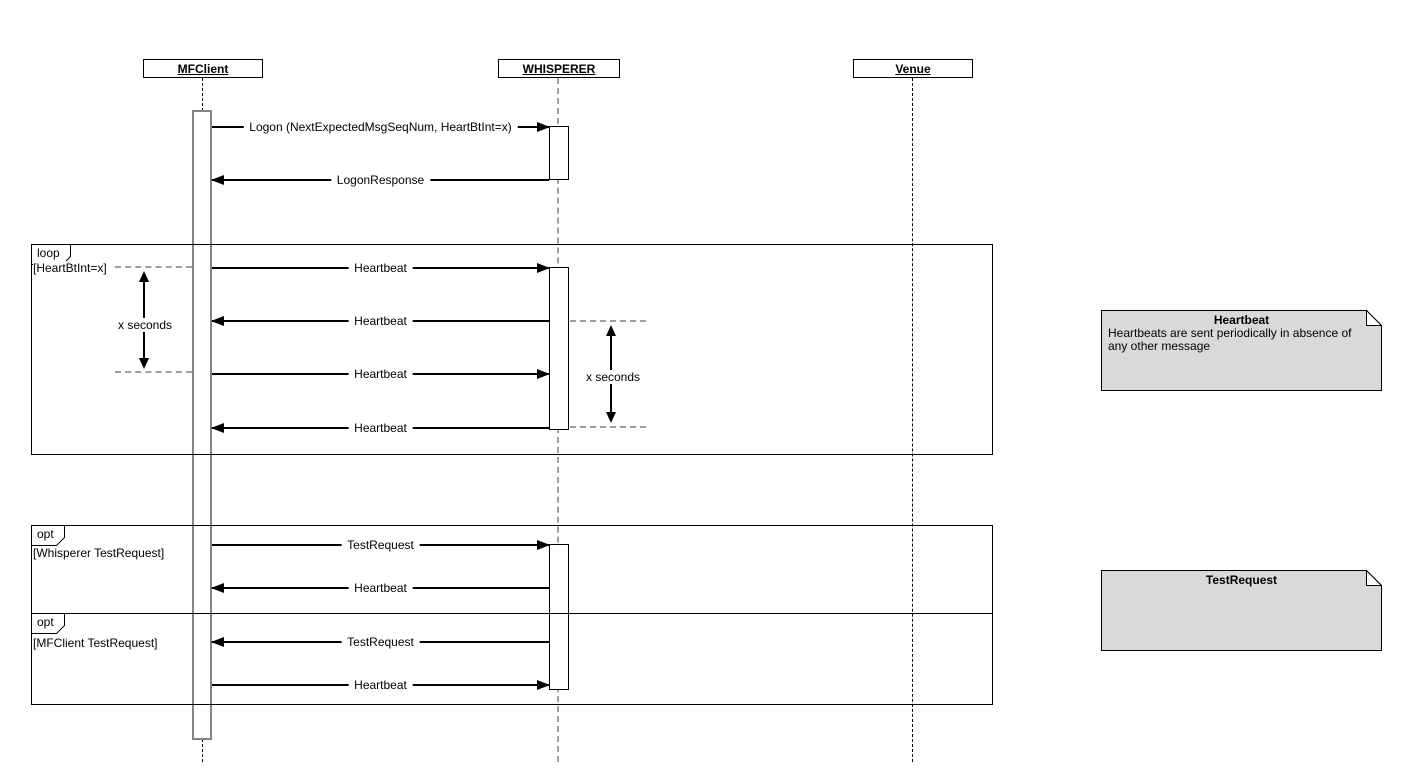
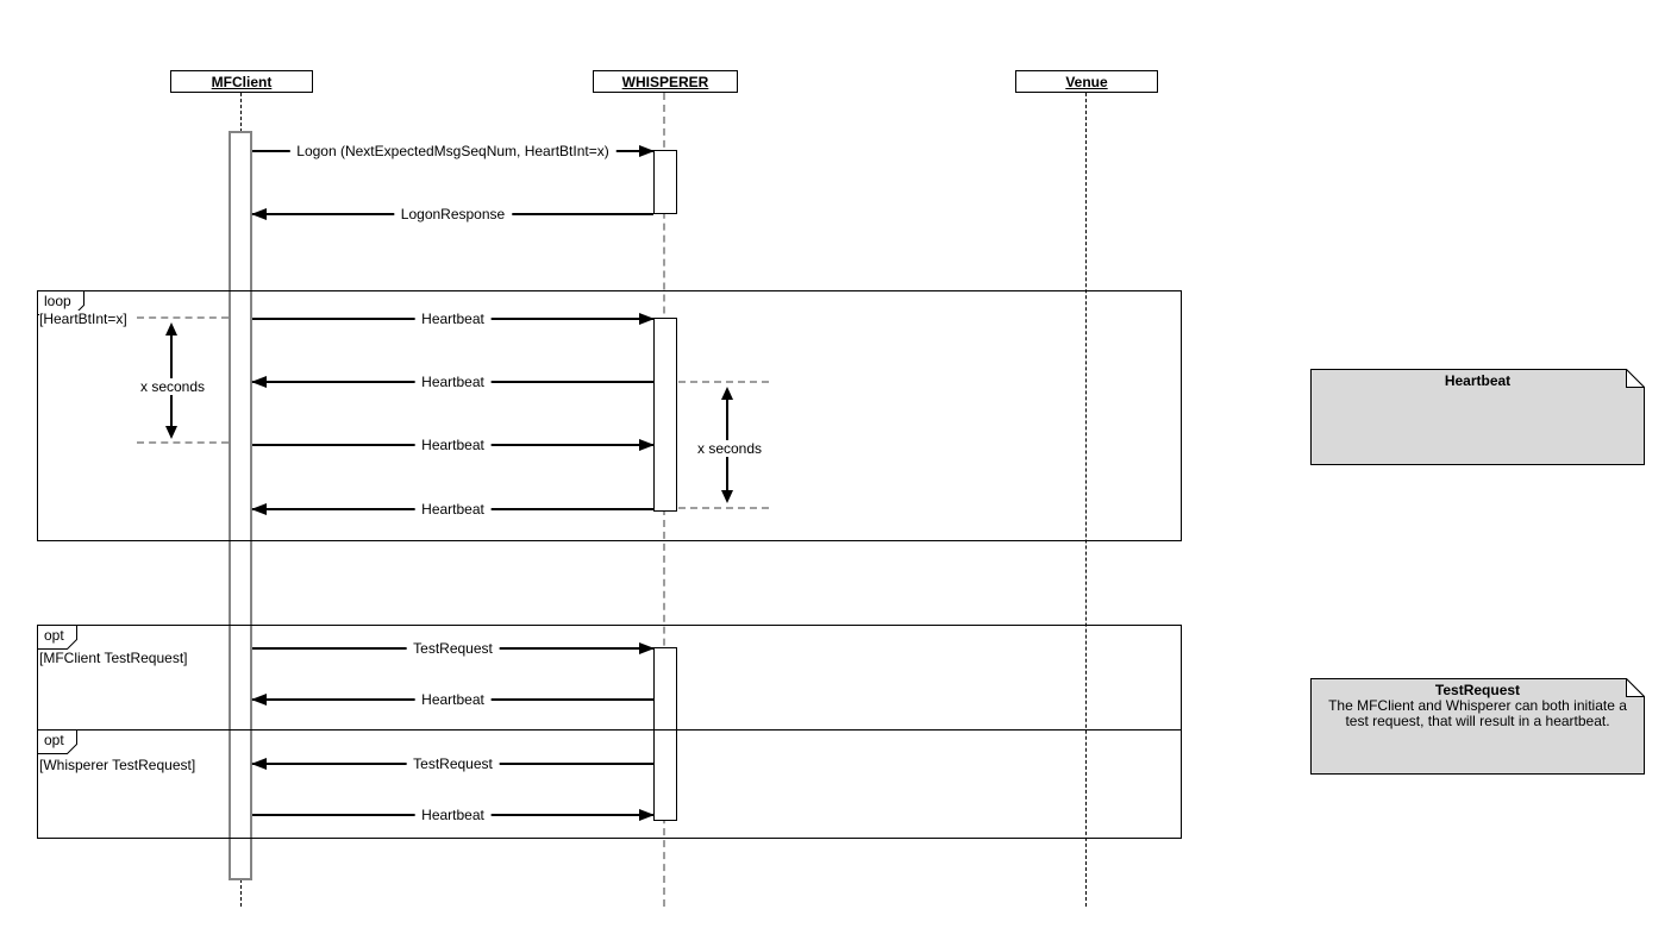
  MFClient
  WHISPERER
  Venue
  loop
  [HeartBtInt=x]
  opt
- [Whisperer TestRequest]
+ [MFClient TestRequest]
  opt
- [MFClient TestRequest]
+ [Whisperer TestRequest]
  x seconds
  x seconds
  Logon (NextExpectedMsgSeqNum, HeartBtInt=x)
  LogonResponse
  Heartbeat
  Heartbeat
  Heartbeat
  Heartbeat
  TestRequest
  Heartbeat
  TestRequest
  Heartbeat
  Heartbeat
- Heartbeats are sent periodically in absence of
- any other message
  TestRequest
+ The MFClient and Whisperer can both initiate a
+ test request, that will result in a heartbeat.
